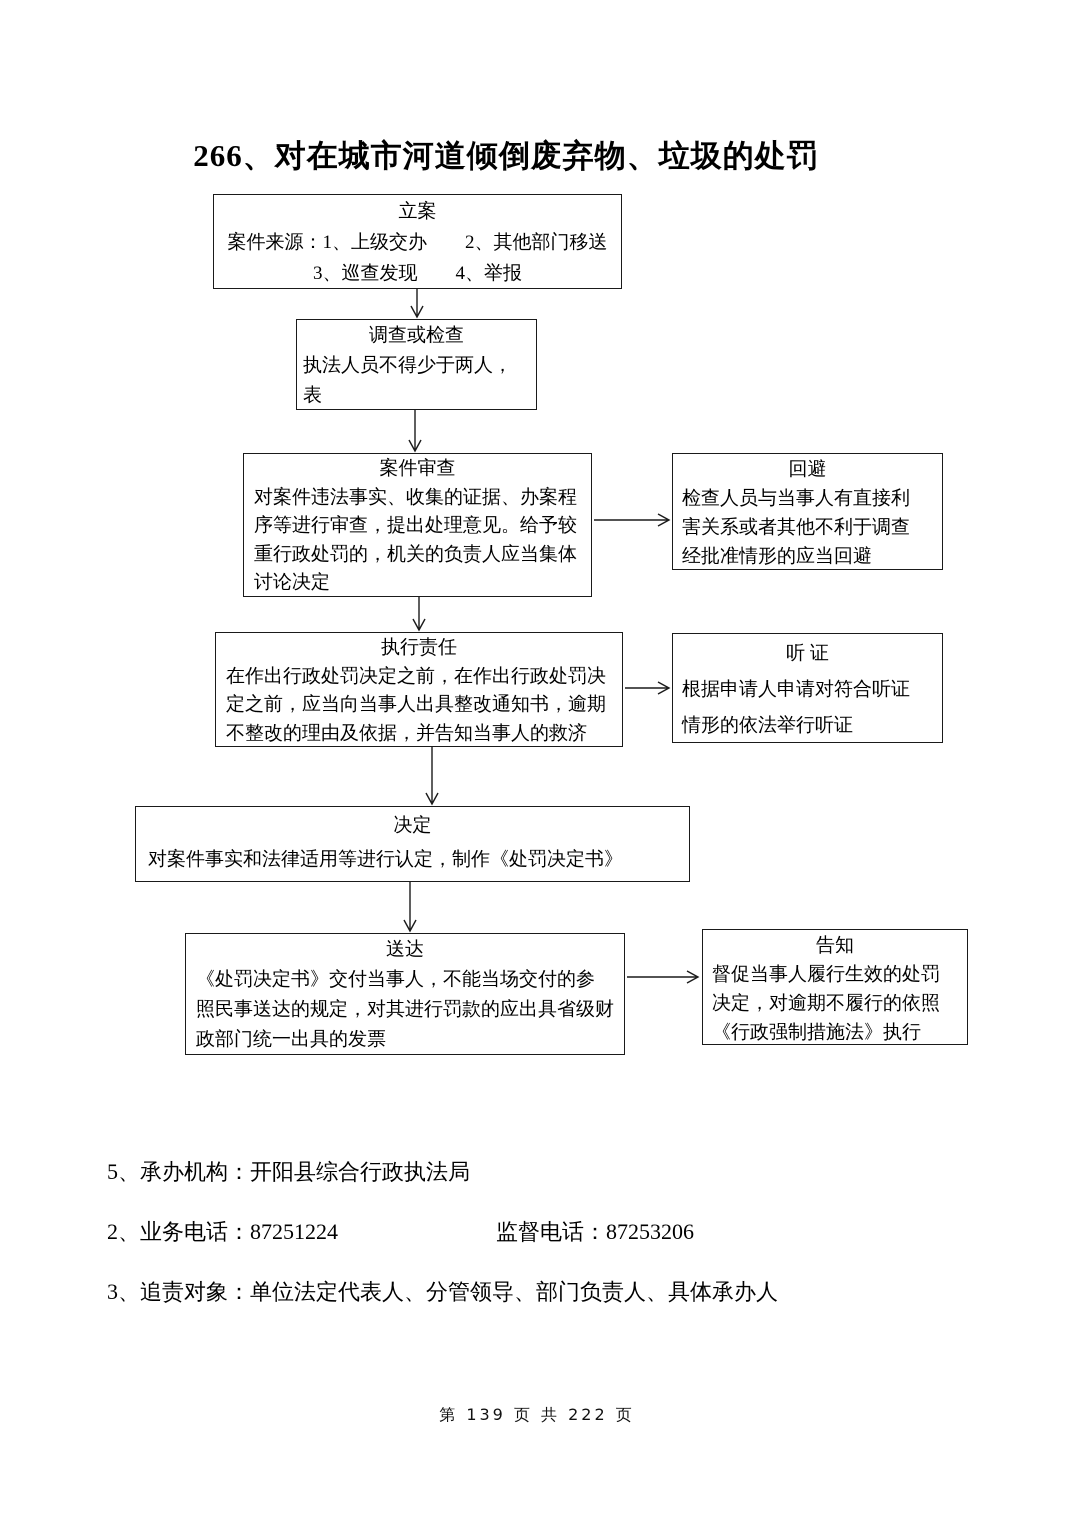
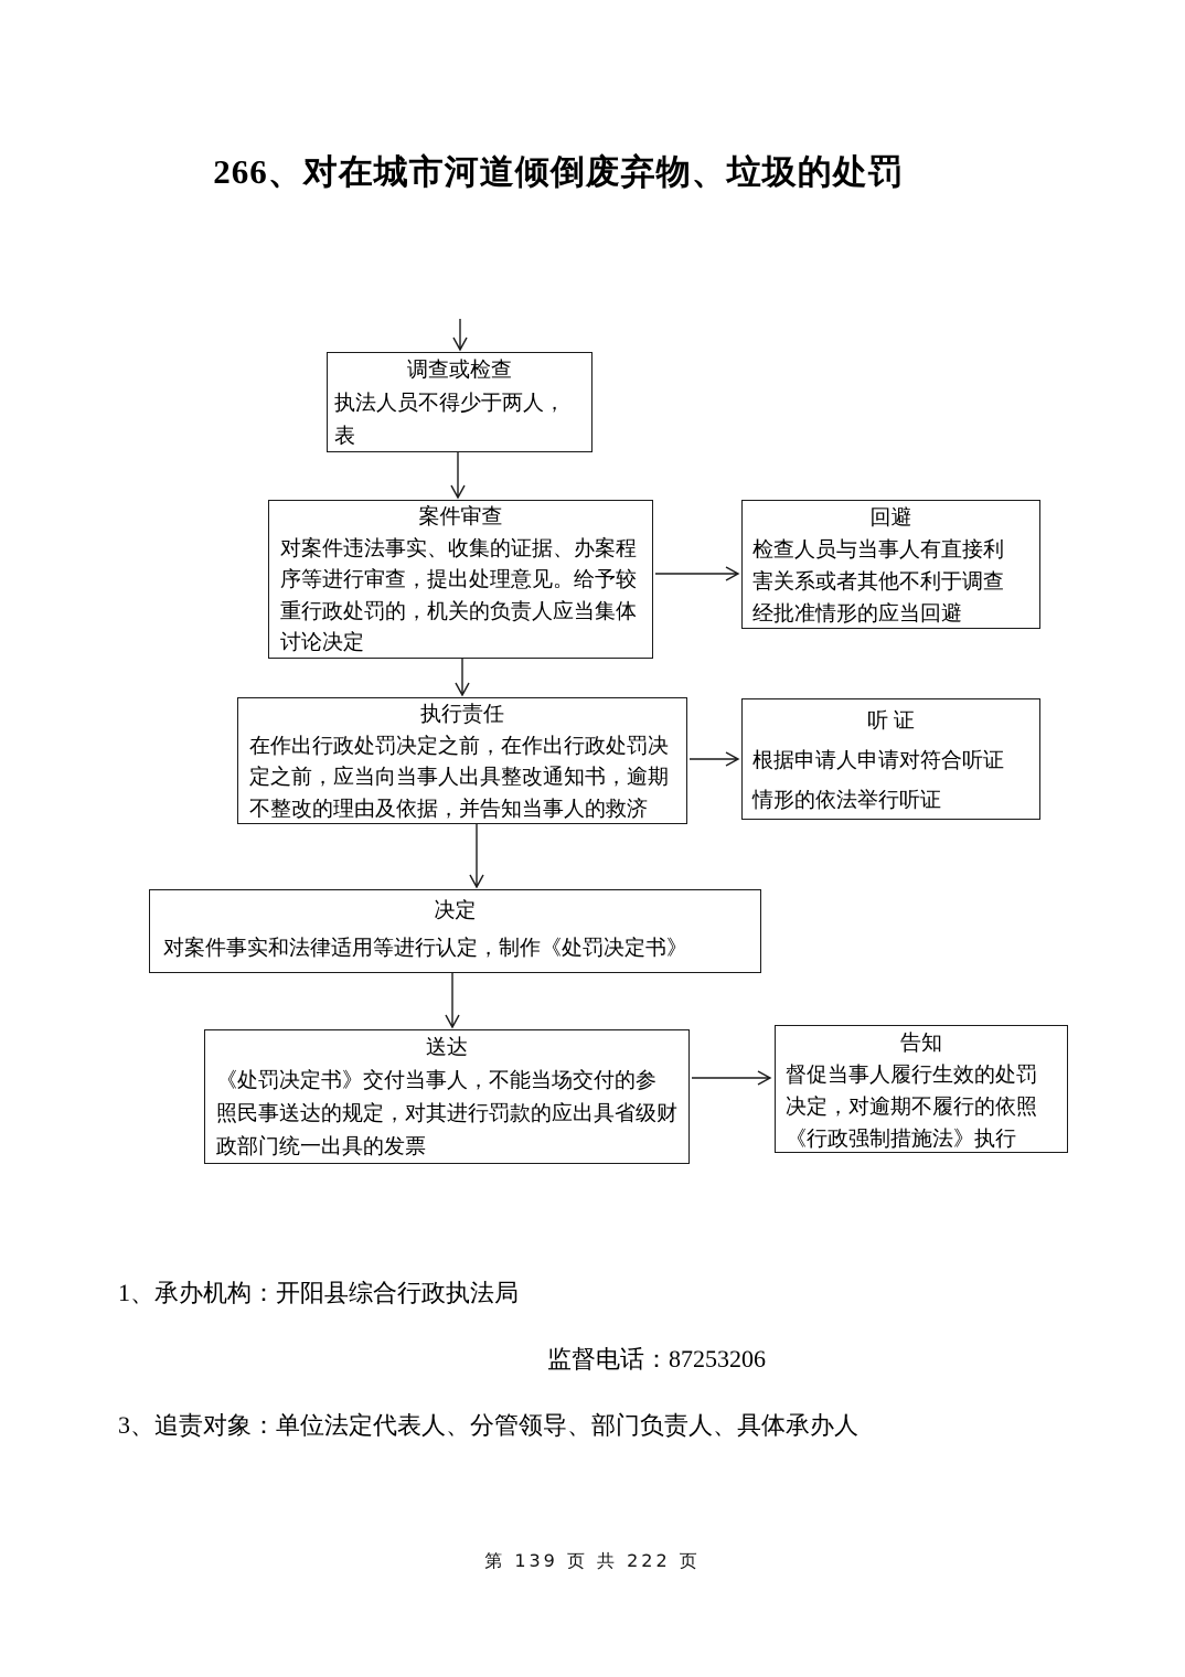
  266、对在城市河道倾倒废弃物、垃圾的处罚
- 立案
- 案件来源：1、上级交办 2、其他部门移送
- 3、巡查发现 4、举报
  调查或检查
  执法人员不得少于两人，表
  案件审查
  对案件违法事实、收集的证据、办案程
  序等进行审查，提出处理意见。给予较
  重行政处罚的，机关的负责人应当集体
  讨论决定
  回避
  检查人员与当事人有直接利
  害关系或者其他不利于调查
  经批准情形的应当回避
  执行责任
  在作出行政处罚决定之前，在作出行政处罚决
  定之前，应当向当事人出具整改通知书，逾期
  不整改的理由及依据，并告知当事人的救济
  听 证
  根据申请人申请对符合听证
  情形的依法举行听证
  决定
  对案件事实和法律适用等进行认定，制作《处罚决定书》
  送达
  《处罚决定书》交付当事人，不能当场交付的参
  照民事送达的规定，对其进行罚款的应出具省级财
  政部门统一出具的发票
  告知
  督促当事人履行生效的处罚
  决定，对逾期不履行的依照
  《行政强制措施法》执行
- 5、承办机构：开阳县综合行政执法局
+ 1、承办机构：开阳县综合行政执法局
- 2、业务电话：87251224
  监督电话：87253206
  3、追责对象：单位法定代表人、分管领导、部门负责人、具体承办人
  第 139 页 共 222 页
